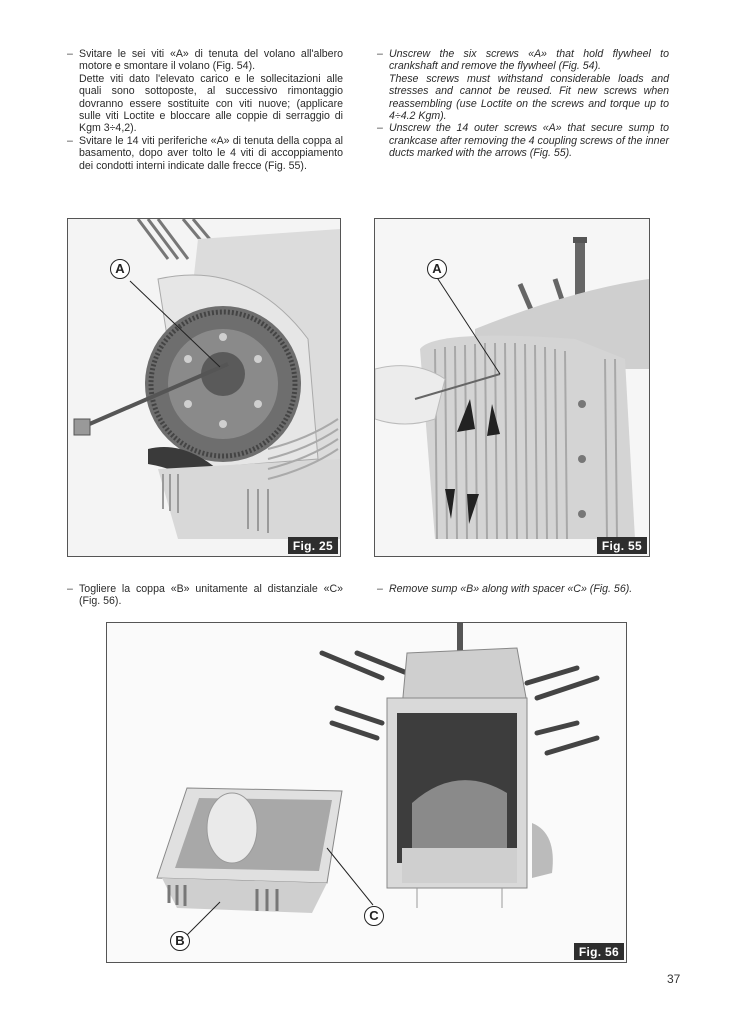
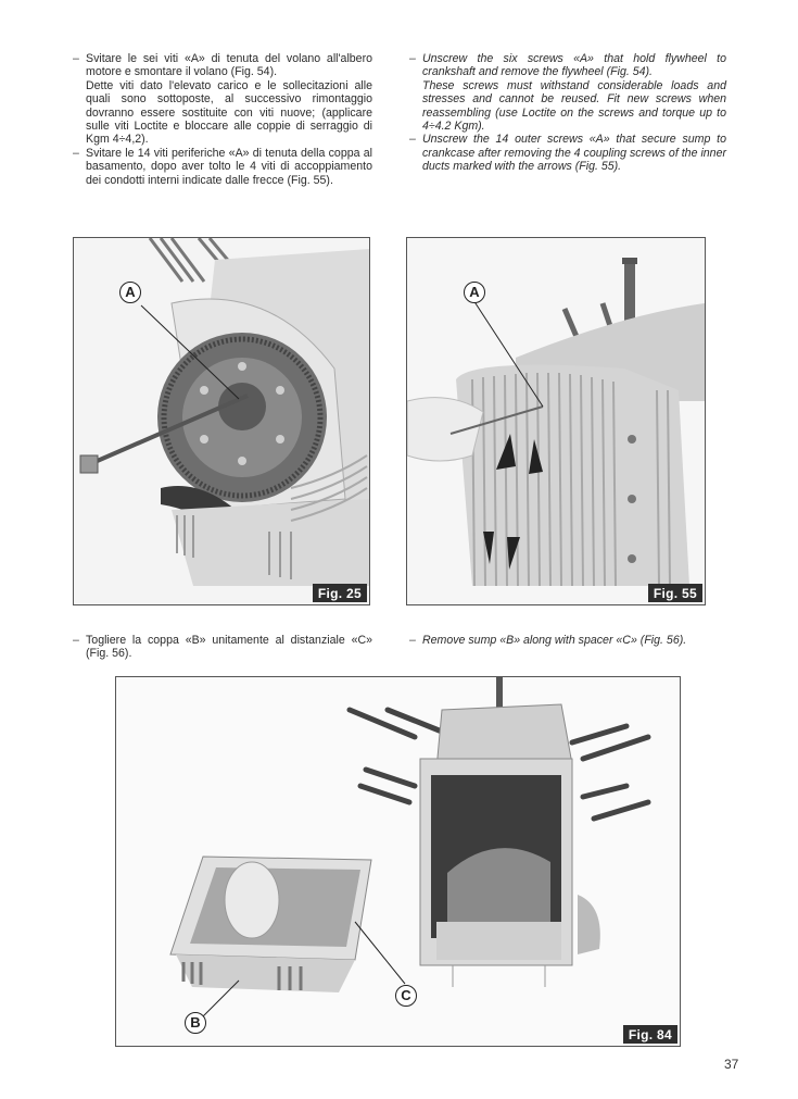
  –
  Svitare le sei viti «A» di tenuta del volano all'albero motore e smontare il volano (Fig. 54).
- Dette viti dato l'elevato carico e le sollecitazioni alle quali sono sottoposte, al successivo rimontaggio dovranno essere sostituite con viti nuove; (applicare sulle viti Loctite e bloccare alle coppie di serraggio di Kgm 3÷4,2).
+ Dette viti dato l'elevato carico e le sollecitazioni alle quali sono sottoposte, al successivo rimontaggio dovranno essere sostituite con viti nuove; (applicare sulle viti Loctite e bloccare alle coppie di serraggio di Kgm 4÷4,2).
  –
  Svitare le 14 viti periferiche «A» di tenuta della coppa al basamento, dopo aver tolto le 4 viti di accoppiamento dei condotti interni indicate dalle frecce (Fig. 55).
  –
  Unscrew the six screws «A» that hold flywheel to crankshaft and remove the flywheel (Fig. 54).
  These screws must withstand considerable loads and stresses and cannot be reused. Fit new screws when reassembling (use Loctite on the screws and torque up to 4÷4.2 Kgm).
  –
  Unscrew the 14 outer screws «A» that secure sump to crankcase after removing the 4 coupling screws of the inner ducts marked with the arrows (Fig. 55).
  A
  Fig. 25
  A
  Fig. 55
  –
  Togliere la coppa «B» unitamente al distanziale «C» (Fig. 56).
  –
  Remove sump «B» along with spacer «C» (Fig. 56).
  B
  C
- Fig. 56
+ Fig. 84
  37
